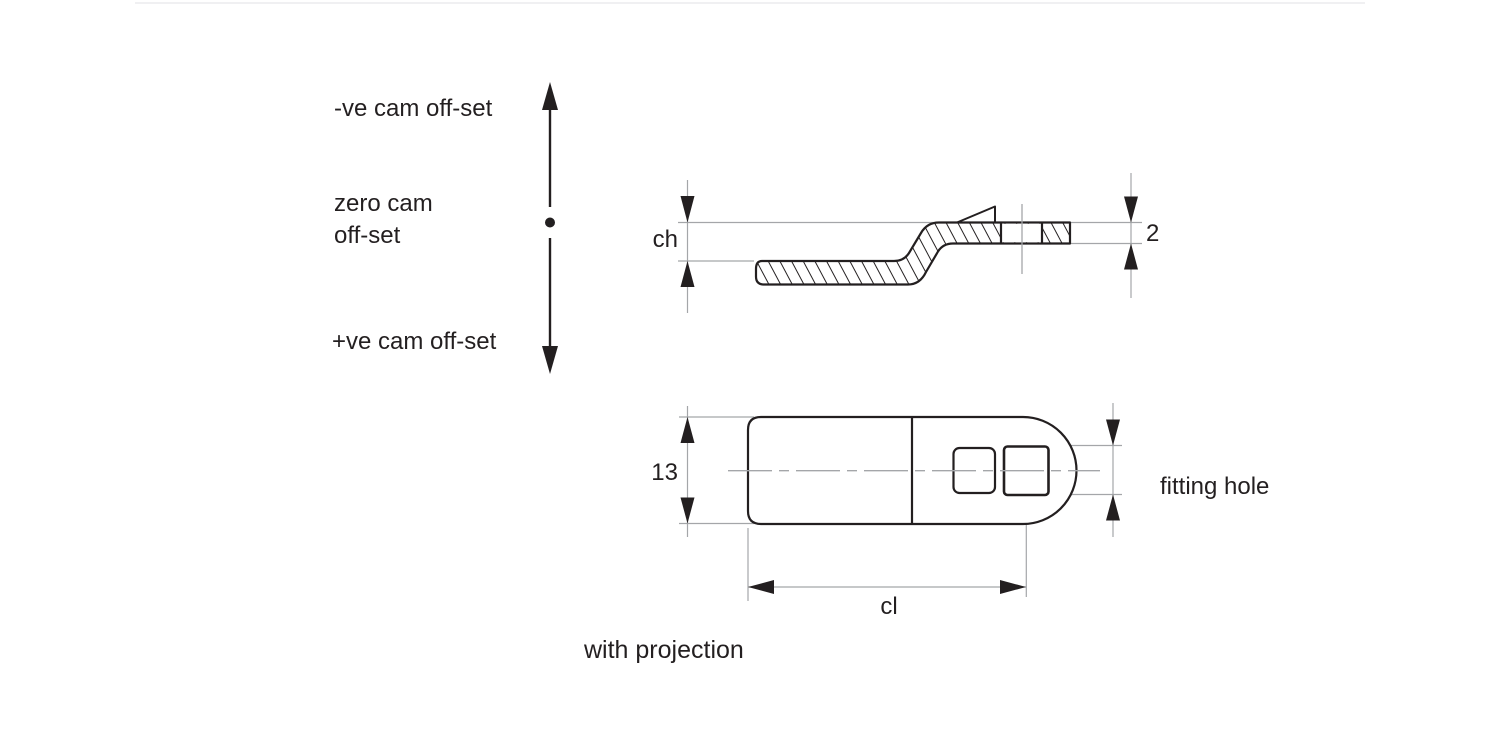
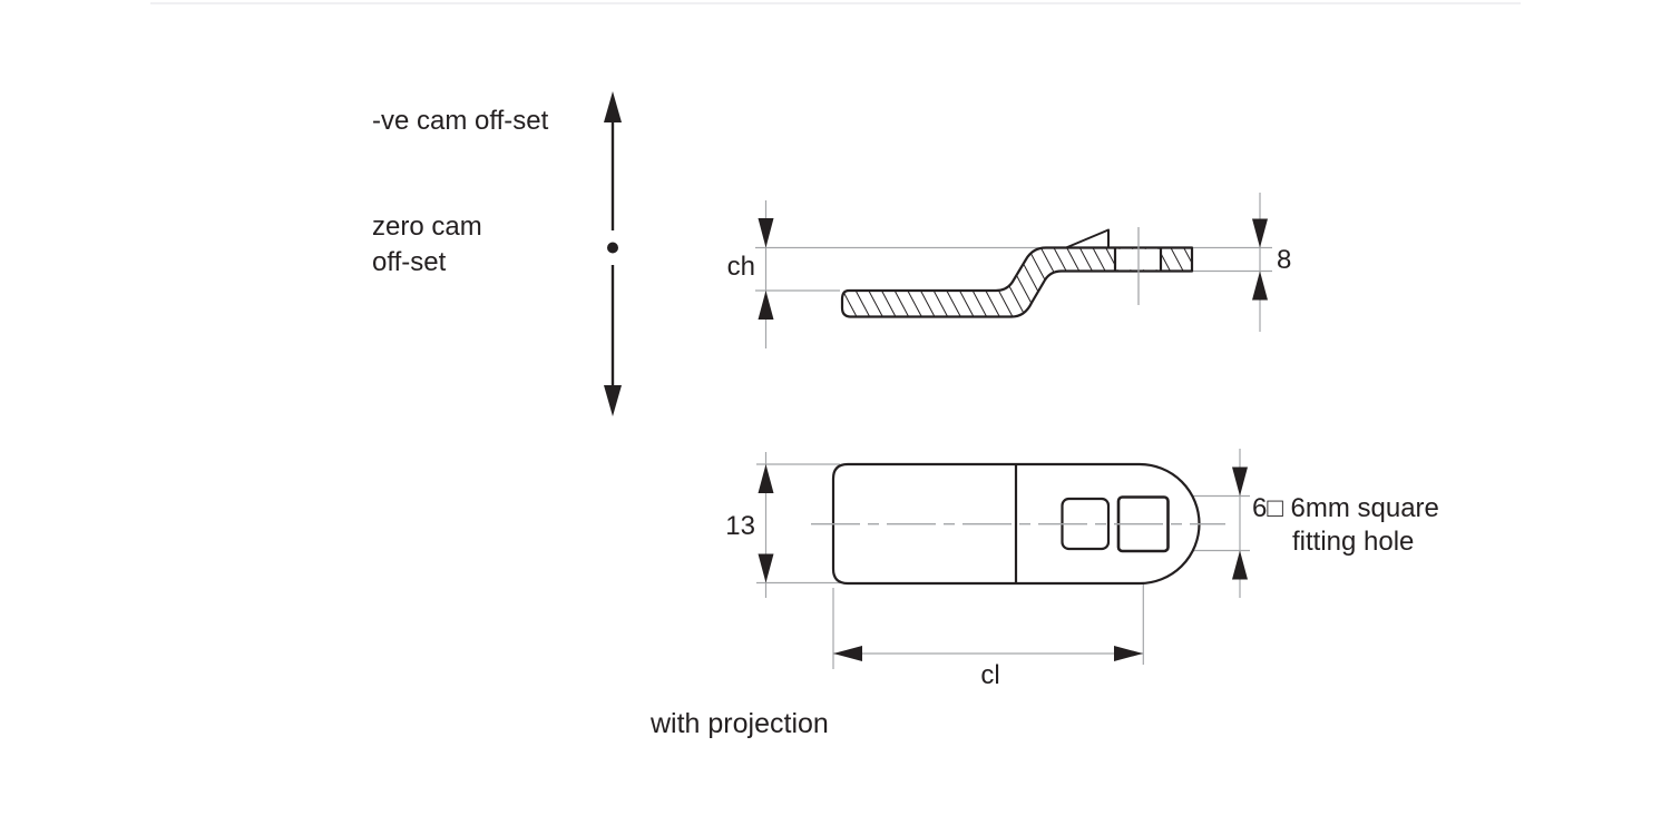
  -ve cam off-set
  zero cam
  off-set
- +ve cam off-set
  ch
- 2
+ 8
  13
  cl
+ 6□ 6mm square
  fitting hole
  with projection
